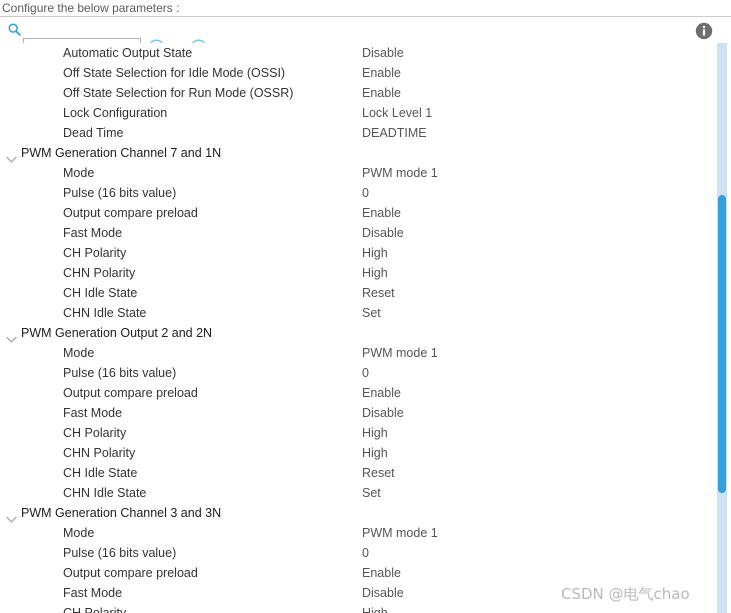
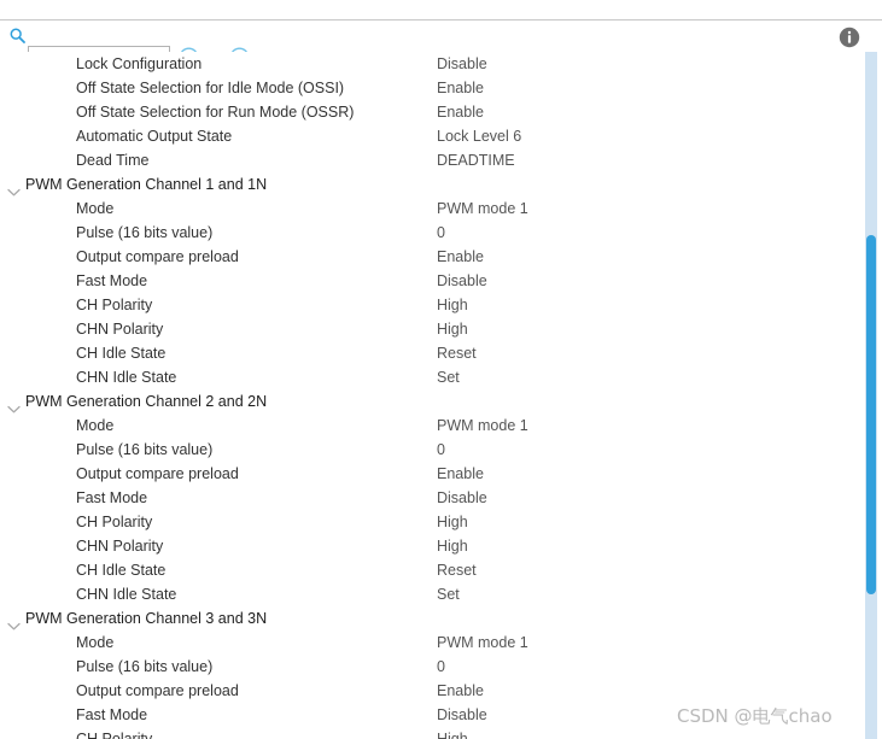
- Configure the below parameters :
- Automatic Output State
+ Lock Configuration
  Disable
  Off State Selection for Idle Mode (OSSI)
  Enable
  Off State Selection for Run Mode (OSSR)
  Enable
- Lock Configuration
+ Automatic Output State
- Lock Level 1
+ Lock Level 6
  Dead Time
  DEADTIME
- PWM Generation Channel 7 and 1N
+ PWM Generation Channel 1 and 1N
  Mode
  PWM mode 1
  Pulse (16 bits value)
  0
  Output compare preload
  Enable
  Fast Mode
  Disable
  CH Polarity
  High
  CHN Polarity
  High
  CH Idle State
  Reset
  CHN Idle State
  Set
- PWM Generation Output 2 and 2N
+ PWM Generation Channel 2 and 2N
  Mode
  PWM mode 1
  Pulse (16 bits value)
  0
  Output compare preload
  Enable
  Fast Mode
  Disable
  CH Polarity
  High
  CHN Polarity
  High
  CH Idle State
  Reset
  CHN Idle State
  Set
  PWM Generation Channel 3 and 3N
  Mode
  PWM mode 1
  Pulse (16 bits value)
  0
  Output compare preload
  Enable
  Fast Mode
  Disable
  CSDN @电气chao
